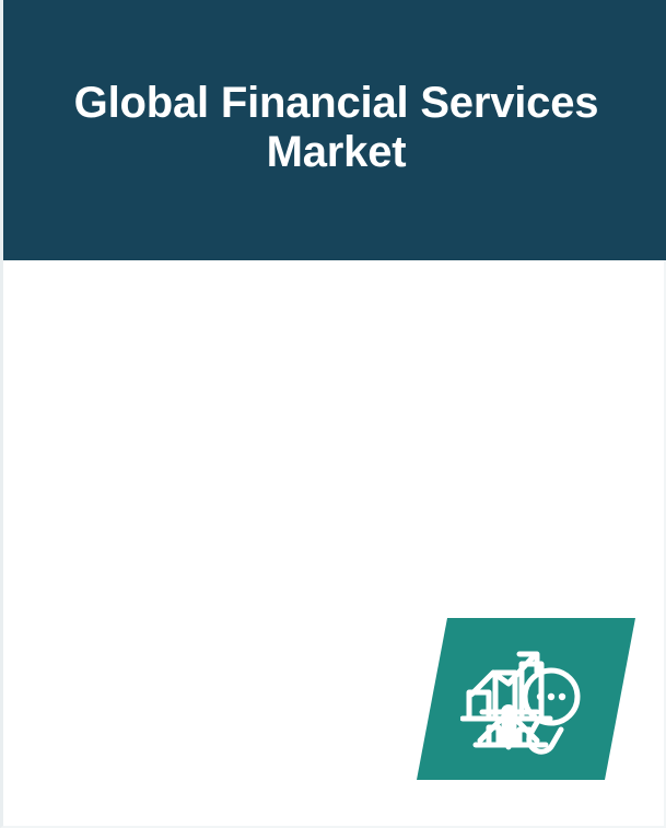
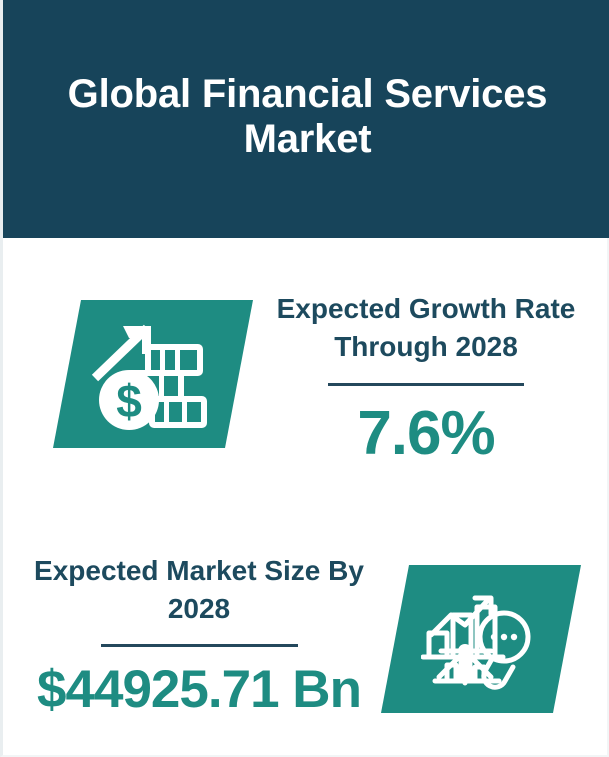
  Global Financial Services Market
+ $
+ Expected Growth Rate Through 2028
+ 7.6%
+ Expected Market Size By 2028
+ $44925.71 Bn
